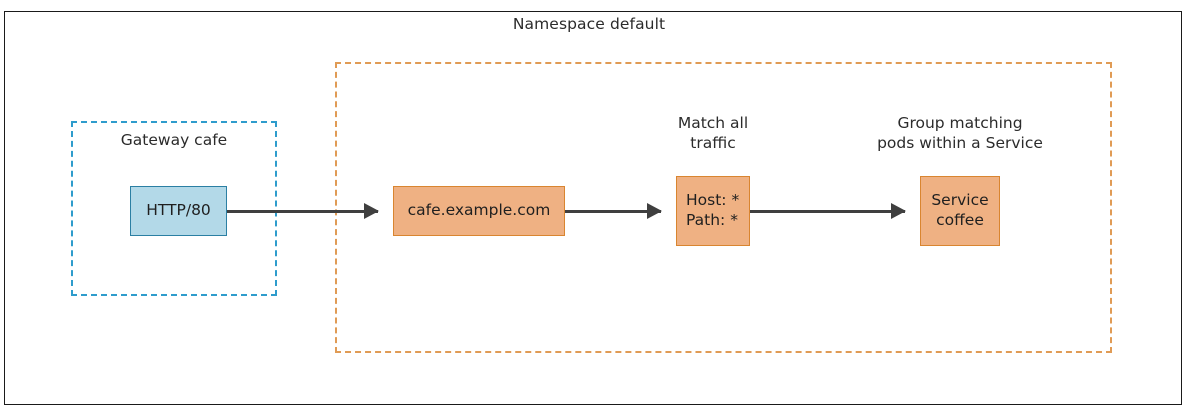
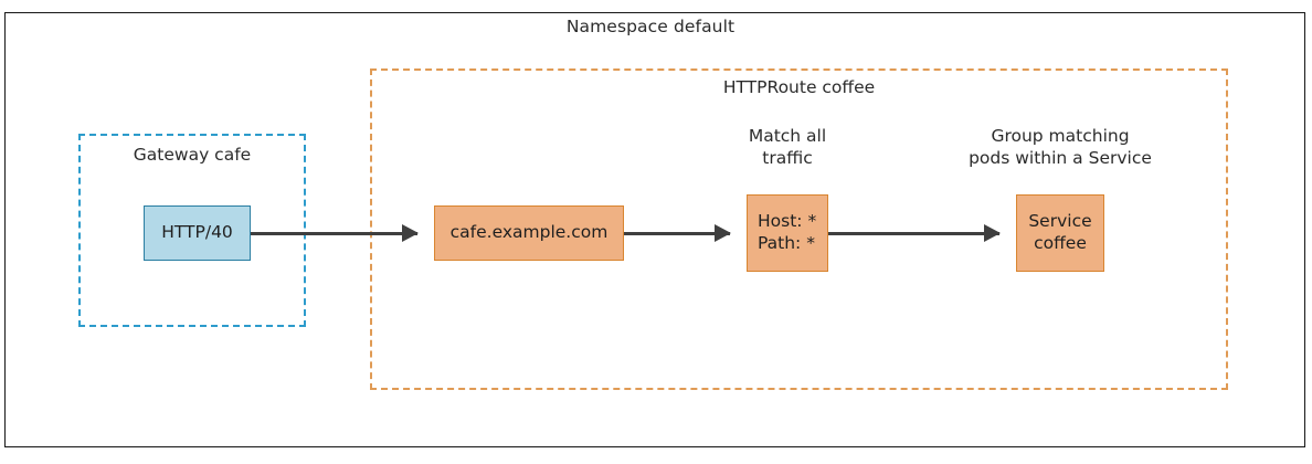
  Namespace default
  Gateway cafe
+ HTTPRoute coffee
  Match all
  traffic
  Group matching
  pods within a Service
- HTTP/80
+ HTTP/40
  cafe.example.com
  Host: *
  Path: *
  Service
  coffee
